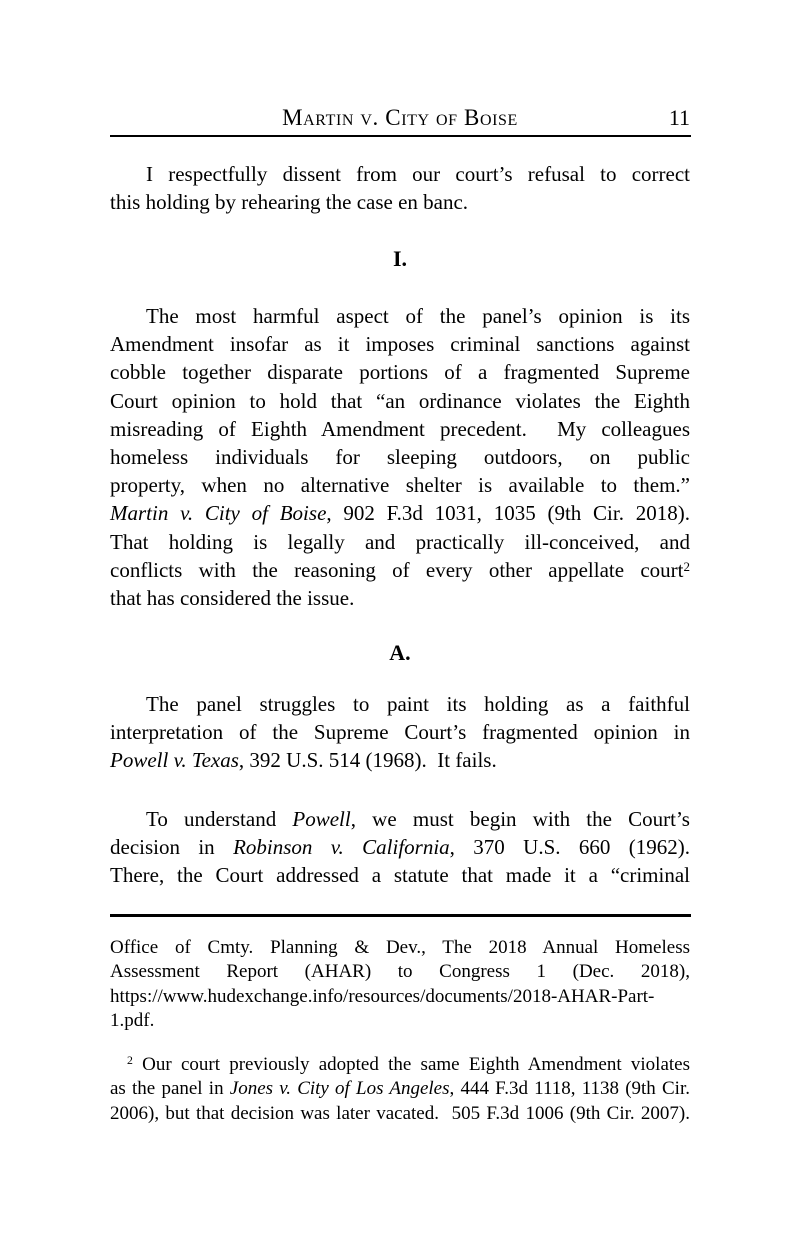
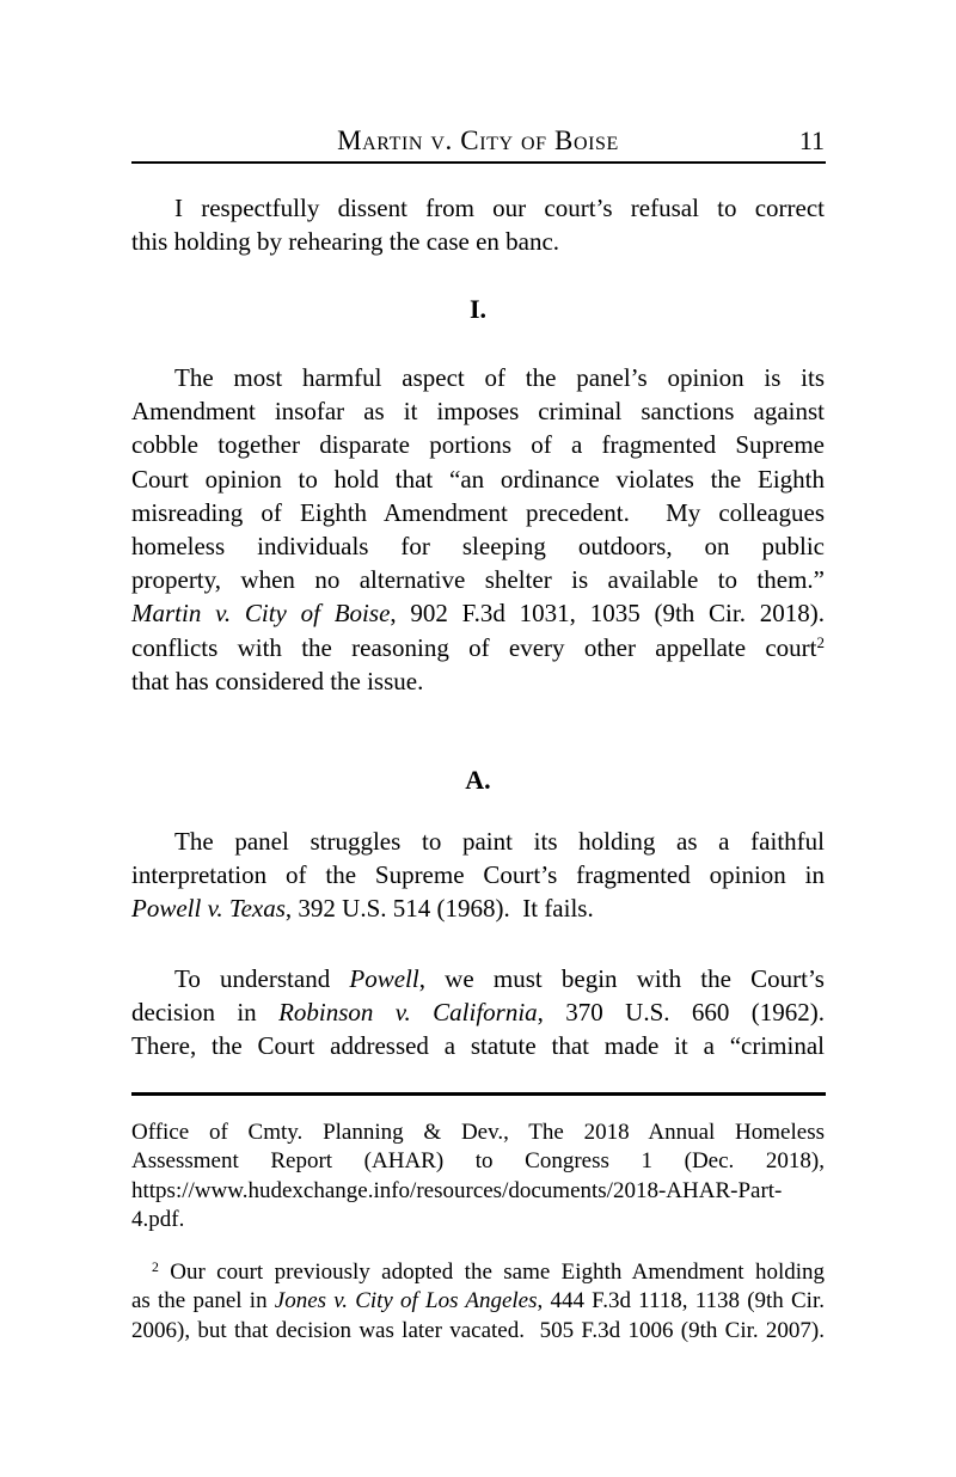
  Martin v. City of Boise
  11
  I respectfully dissent from our court’s refusal to correct
  this holding by rehearing the case en banc.
  I.
  The most harmful aspect of the panel’s opinion is its
  Amendment insofar as it imposes criminal sanctions against
  cobble together disparate portions of a fragmented Supreme
  Court opinion to hold that “an ordinance violates the Eighth
  misreading of Eighth Amendment precedent. My colleagues
  homeless individuals for sleeping outdoors, on public
  property, when no alternative shelter is available to them.”
  Martin v. City of Boise, 902 F.3d 1031, 1035 (9th Cir. 2018).
- That holding is legally and practically ill-conceived, and
  conflicts with the reasoning of every other appellate court2
  that has considered the issue.
  A.
  The panel struggles to paint its holding as a faithful
  interpretation of the Supreme Court’s fragmented opinion in
  Powell v. Texas, 392 U.S. 514 (1968). It fails.
  To understand Powell, we must begin with the Court’s
  decision in Robinson v. California, 370 U.S. 660 (1962).
  There, the Court addressed a statute that made it a “criminal
  Office of Cmty. Planning & Dev., The 2018 Annual Homeless
  Assessment Report (AHAR) to Congress 1 (Dec. 2018),
  https://www.hudexchange.info/resources/documents/2018-AHAR-Part-
- 1.pdf.
+ 4.pdf.
- 2 Our court previously adopted the same Eighth Amendment violates
+ 2 Our court previously adopted the same Eighth Amendment holding
  as the panel in Jones v. City of Los Angeles, 444 F.3d 1118, 1138 (9th Cir.
  2006), but that decision was later vacated. 505 F.3d 1006 (9th Cir. 2007).
